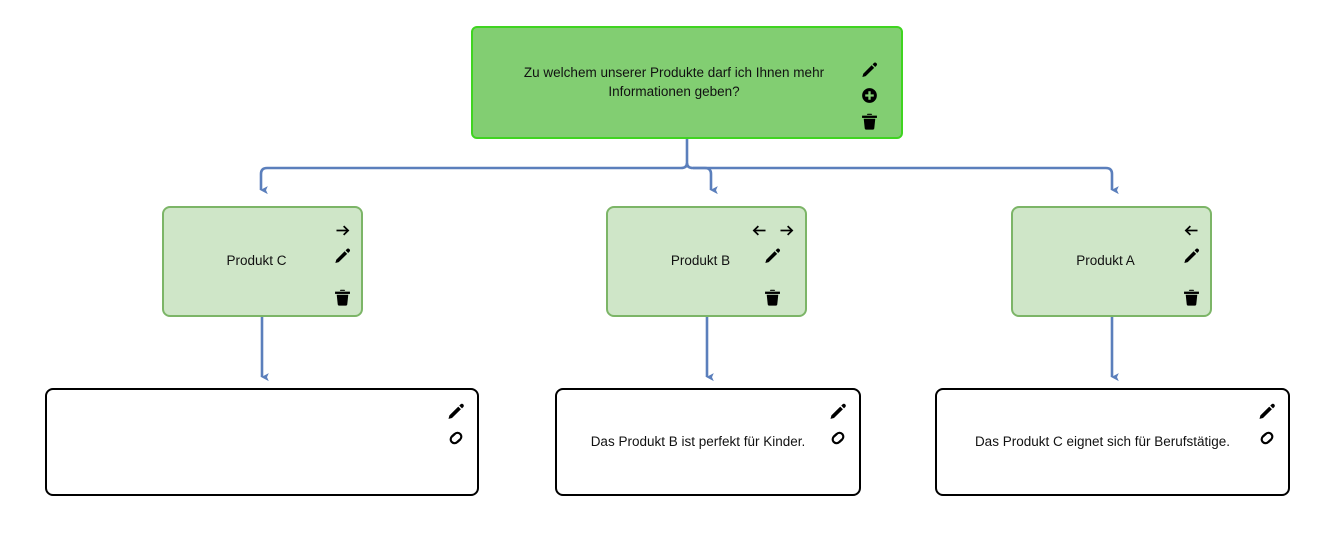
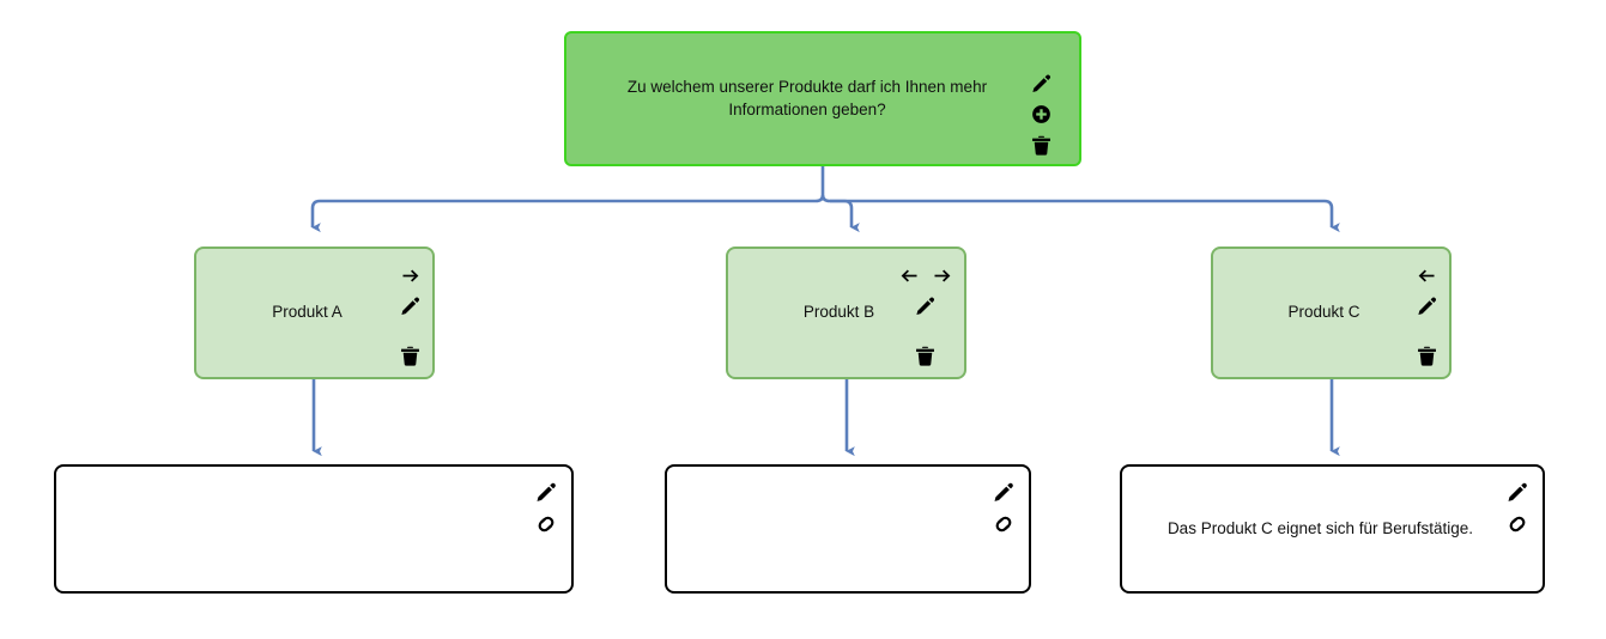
  Zu welchem unserer Produkte darf ich Ihnen mehr
  Informationen geben?
- Produkt C
+ Produkt A
  Produkt B
- Produkt A
+ Produkt C
- Das Produkt B ist perfekt für Kinder.
  Das Produkt C eignet sich für Berufstätige.
